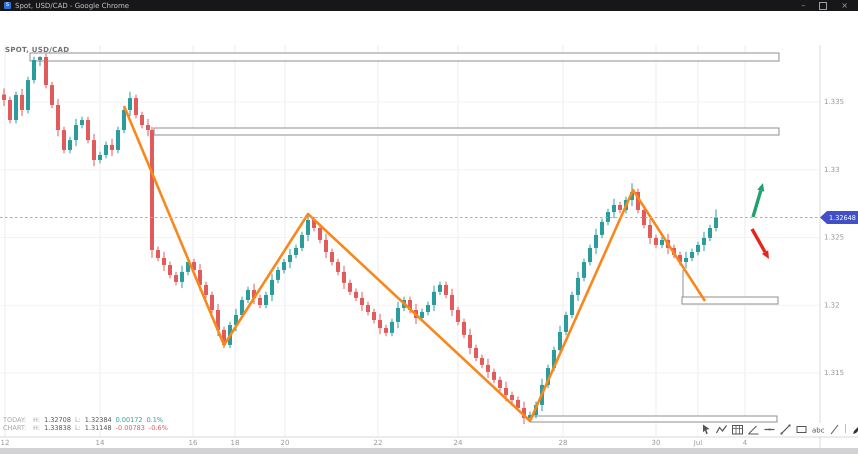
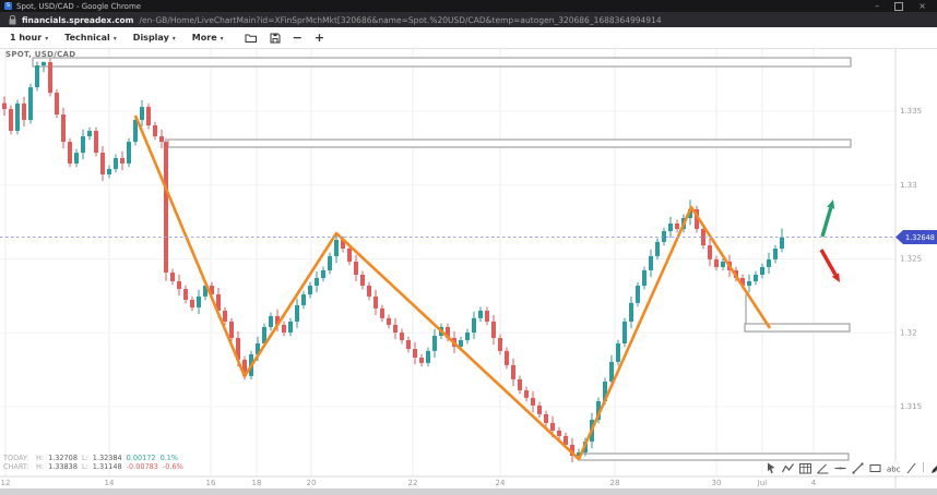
  Spot, USD/CAD - Google Chrome
+ financials.spreadex.com
+ /en-GB/Home/LiveChartMain?id=XFinSprMchMkt[320686&name=Spot.%20USD/CAD&temp=autogen_320686_1688364994914
+ 1 hour
+ Technical
+ Display
+ More
  1.335
  1.33
  1.325
  1.32
  1.315
  12
  14
  16
  18
  20
  22
  24
  28
  30
  Jul
  4
  1.32648
  SPOT, USD/CAD
  TODAY:
  H:
  1.32708
  L:
  1.32384
  0.00172
  0.1%
  CHART:
  H:
  1.33838
  L:
  1.31148
  -0.00783
  -0.6%
  abc
  |
